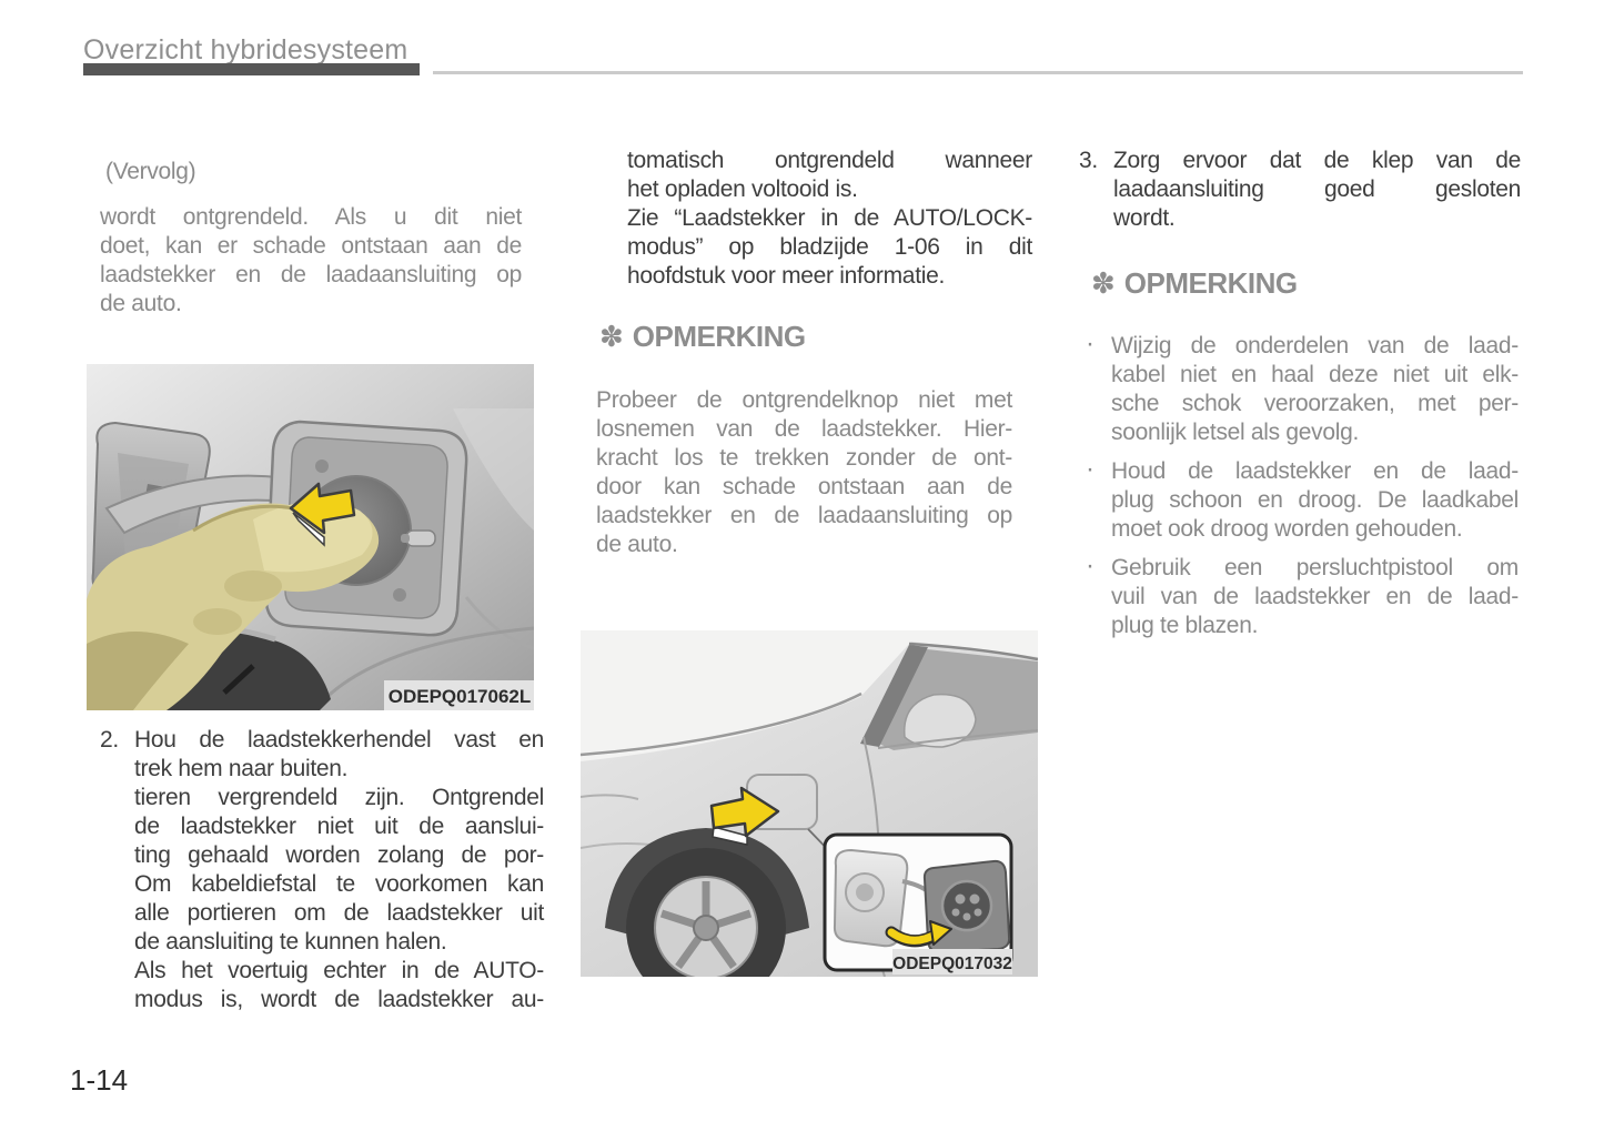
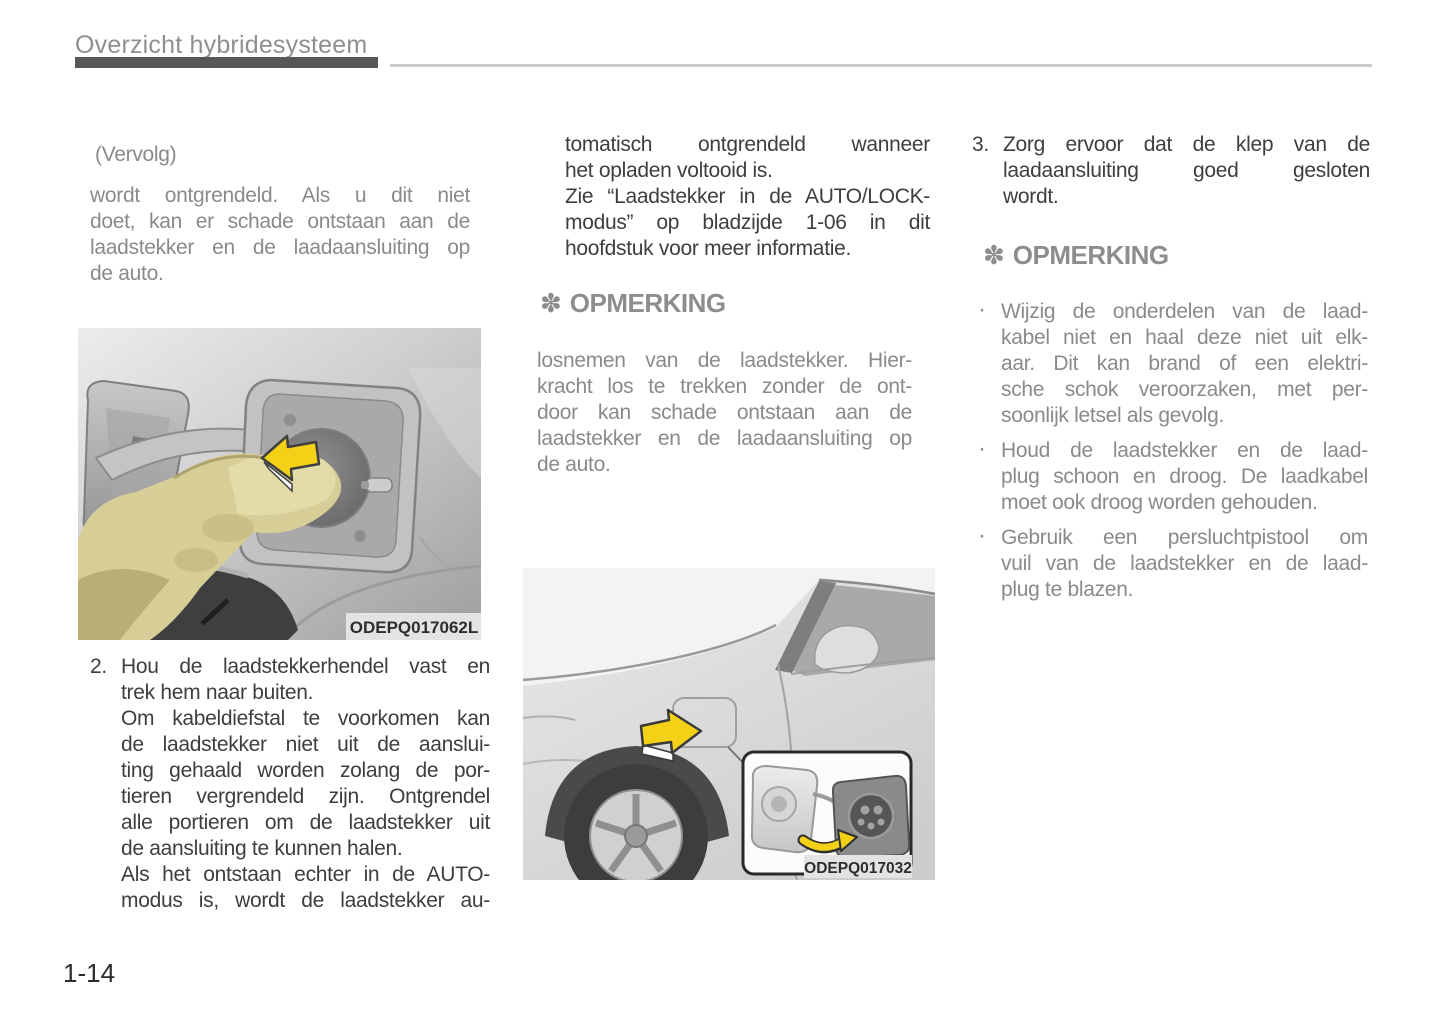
  Overzicht hybridesysteem
  (Vervolg)
  wordt ontgrendeld. Als u dit niet
  doet, kan er schade ontstaan aan de
  laadstekker en de laadaansluiting op
  de auto.
  ODEPQ017062L
  2.
  Hou de laadstekkerhendel vast en
  trek hem naar buiten.
- tieren vergrendeld zijn. Ontgrendel
+ Om kabeldiefstal te voorkomen kan
  de laadstekker niet uit de aanslui-
  ting gehaald worden zolang de por-
- Om kabeldiefstal te voorkomen kan
+ tieren vergrendeld zijn. Ontgrendel
  alle portieren om de laadstekker uit
  de aansluiting te kunnen halen.
- Als het voertuig echter in de AUTO-
+ Als het ontstaan echter in de AUTO-
  modus is, wordt de laadstekker au-
  tomatisch ontgrendeld wanneer
  het opladen voltooid is.
  Zie “Laadstekker in de AUTO/LOCK-
  modus” op bladzijde 1-06 in dit
  hoofdstuk voor meer informatie.
  ✽
  OPMERKING
- Probeer de ontgrendelknop niet met
  losnemen van de laadstekker. Hier-
  kracht los te trekken zonder de ont-
  door kan schade ontstaan aan de
  laadstekker en de laadaansluiting op
  de auto.
  ODEPQ017032
  3.
  Zorg ervoor dat de klep van de
  laadaansluiting goed gesloten
  wordt.
  ✽
  OPMERKING
  ·
  Wijzig de onderdelen van de laad-
  kabel niet en haal deze niet uit elk-
+ aar. Dit kan brand of een elektri-
  sche schok veroorzaken, met per-
  soonlijk letsel als gevolg.
  ·
  Houd de laadstekker en de laad-
  plug schoon en droog. De laadkabel
  moet ook droog worden gehouden.
  ·
  Gebruik een persluchtpistool om
  vuil van de laadstekker en de laad-
  plug te blazen.
  1-14
